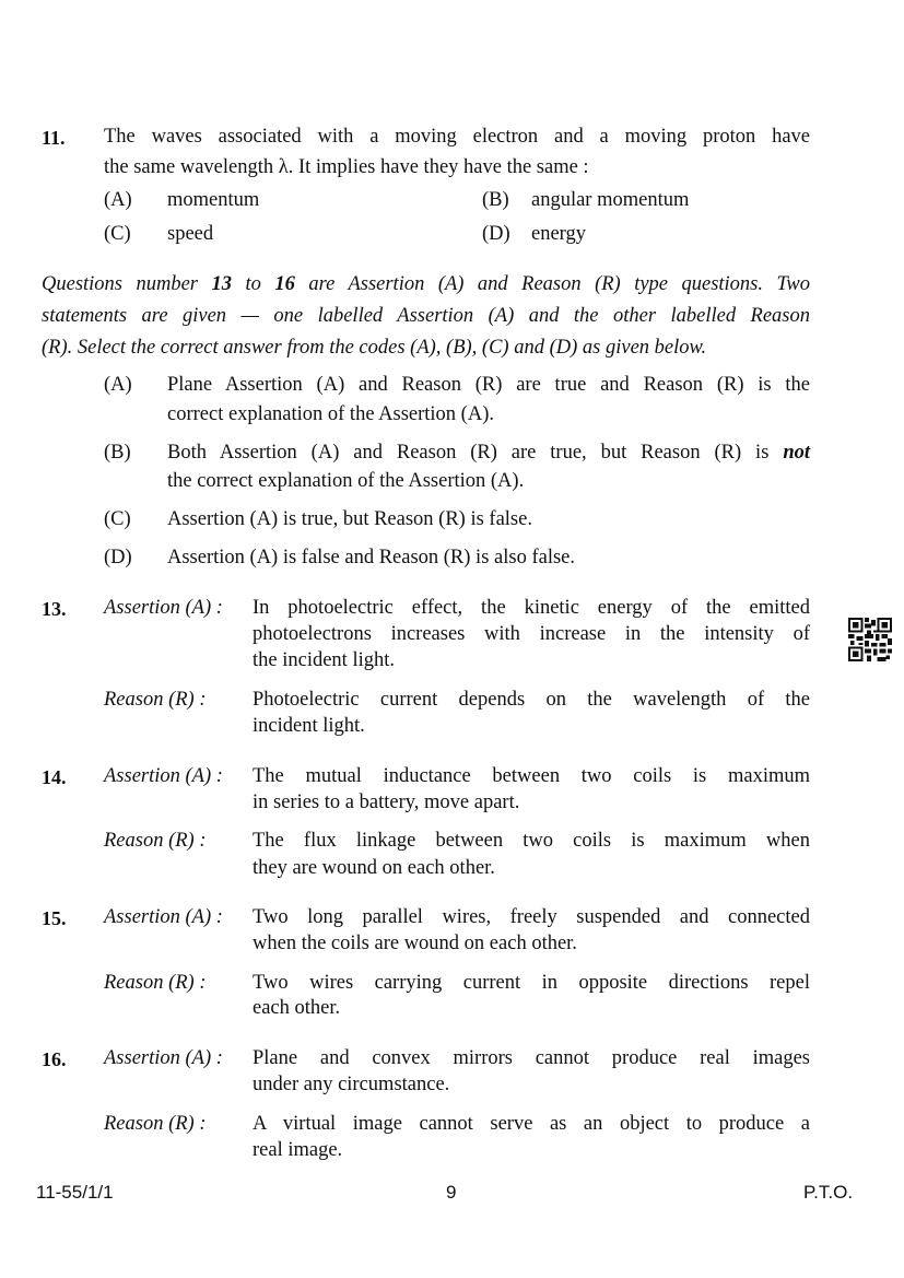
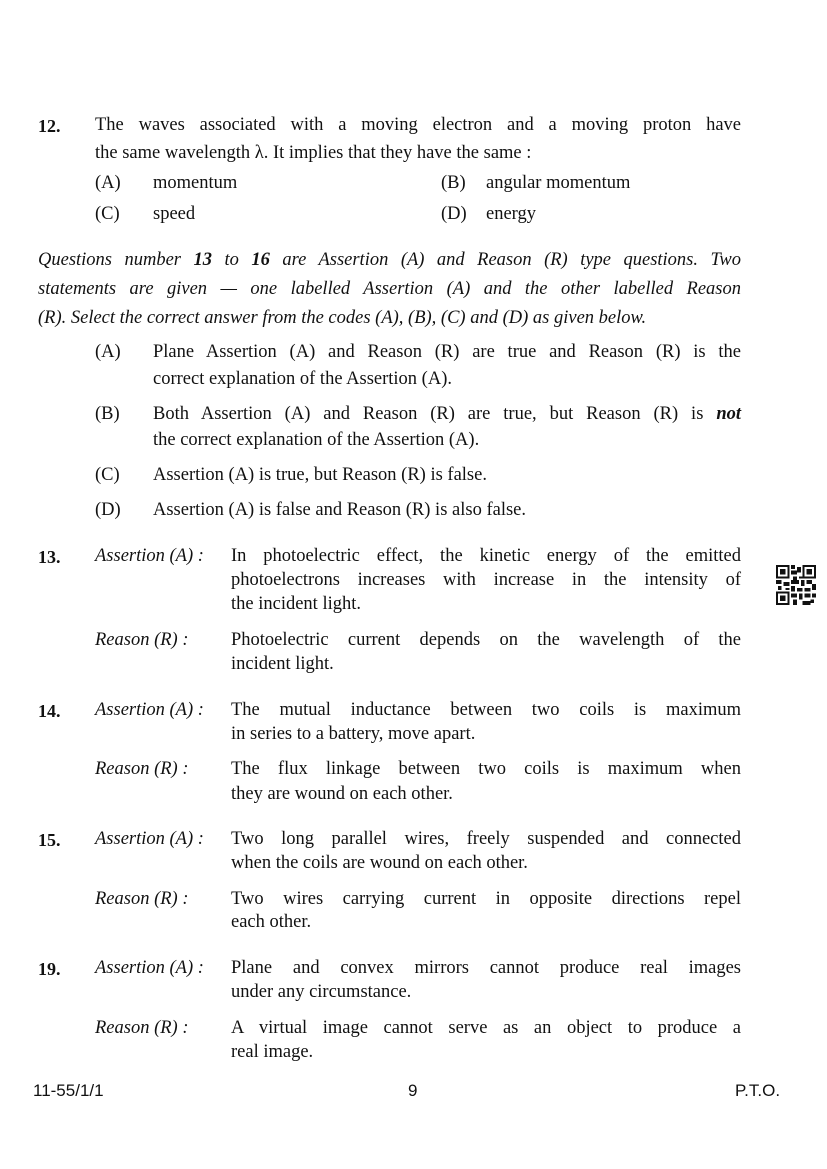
- 11.
+ 12.
  The waves associated with a moving electron and a moving proton have
- the same wavelength λ. It implies have they have the same :
+ the same wavelength λ. It implies that they have the same :
  (A)
  momentum
  (B)
  angular momentum
  (C)
  speed
  (D)
  energy
  Questions number 13 to 16 are Assertion (A) and Reason (R) type questions. Two
  statements are given — one labelled Assertion (A) and the other labelled Reason
  (R). Select the correct answer from the codes (A), (B), (C) and (D) as given below.
  (A)
  Plane Assertion (A) and Reason (R) are true and Reason (R) is the
  correct explanation of the Assertion (A).
  (B)
  Both Assertion (A) and Reason (R) are true, but Reason (R) is not
  the correct explanation of the Assertion (A).
  (C)
  Assertion (A) is true, but Reason (R) is false.
  (D)
  Assertion (A) is false and Reason (R) is also false.
  13.
  Assertion (A) :
  In photoelectric effect, the kinetic energy of the emitted
  photoelectrons increases with increase in the intensity of
  the incident light.
  Reason (R) :
  Photoelectric current depends on the wavelength of the
  incident light.
  14.
  Assertion (A) :
  The mutual inductance between two coils is maximum
  in series to a battery, move apart.
  Reason (R) :
  The flux linkage between two coils is maximum when
  they are wound on each other.
  15.
  Assertion (A) :
  Two long parallel wires, freely suspended and connected
  when the coils are wound on each other.
  Reason (R) :
  Two wires carrying current in opposite directions repel
  each other.
- 16.
+ 19.
  Assertion (A) :
  Plane and convex mirrors cannot produce real images
  under any circumstance.
  Reason (R) :
  A virtual image cannot serve as an object to produce a
  real image.
  11-55/1/1
  9
  P.T.O.
